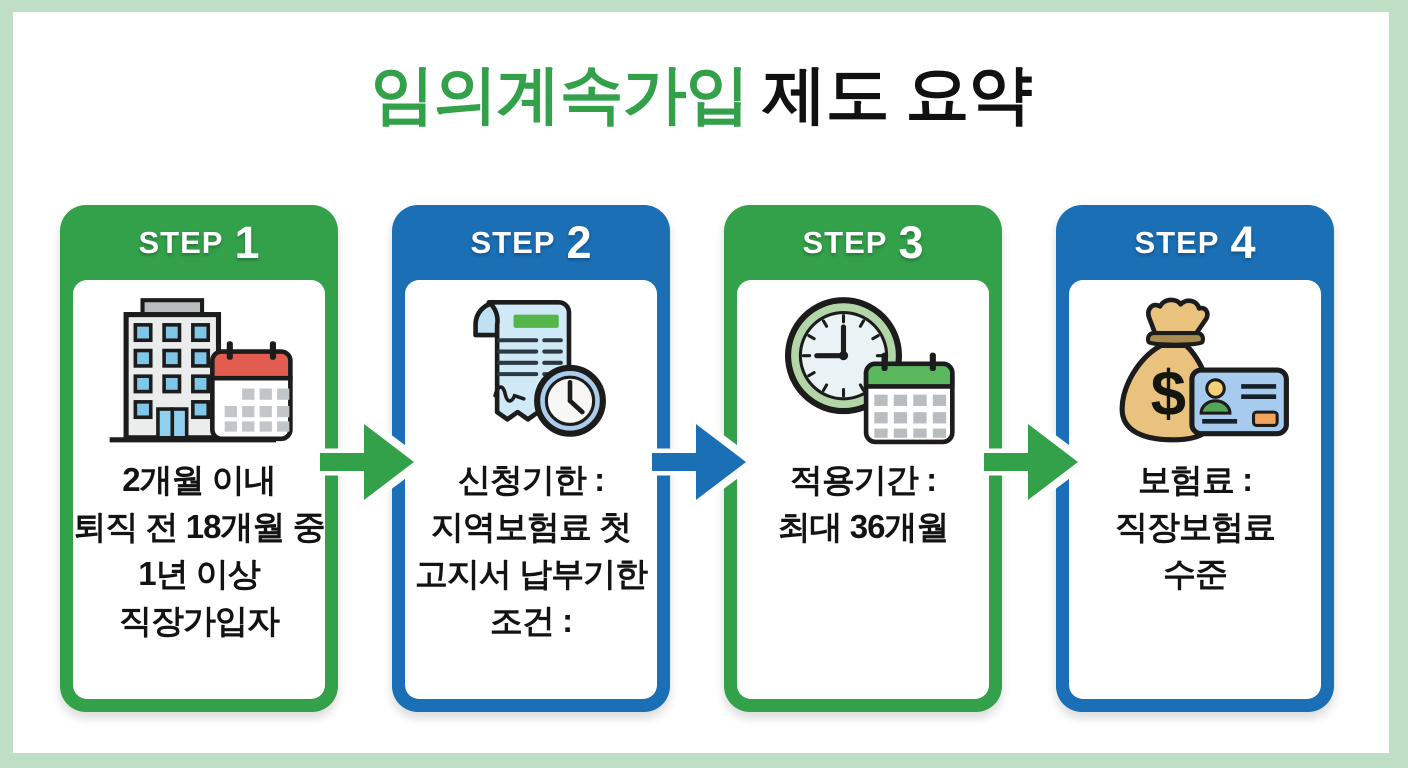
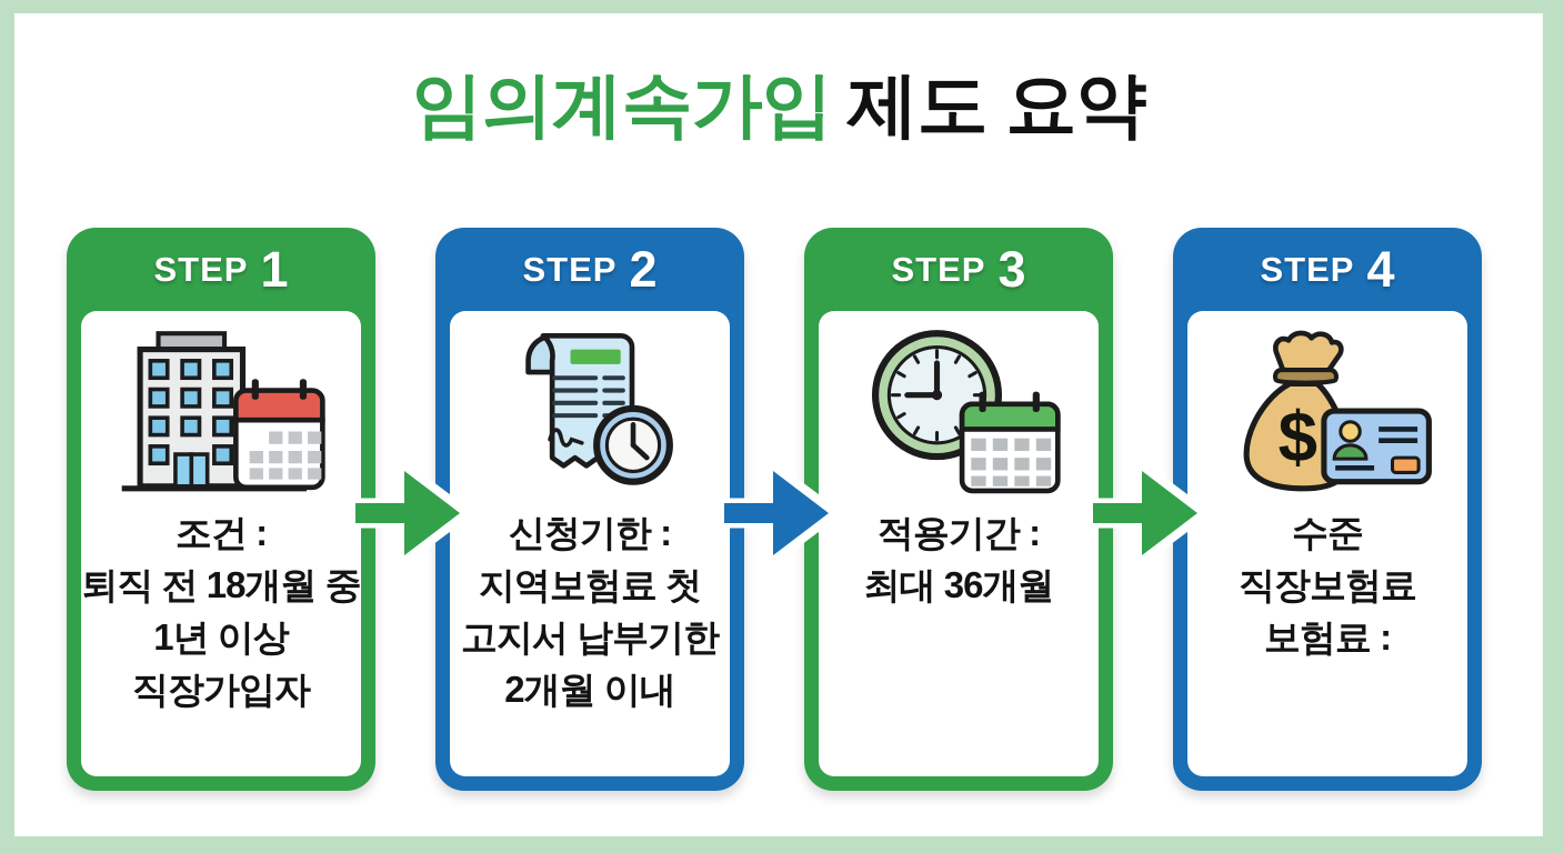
  임의계속가입 제도 요약
  STEP
  1
- 2개월 이내
+ 조건 :
  퇴직 전 18개월 중
  1년 이상
  직장가입자
  STEP
  2
  신청기한 :
  지역보험료 첫
  고지서 납부기한
- 조건 :
+ 2개월 이내
  STEP
  3
  적용기간 :
  최대 36개월
  STEP
  4
  $
- 보험료 :
+ 수준
  직장보험료
- 수준
+ 보험료 :
